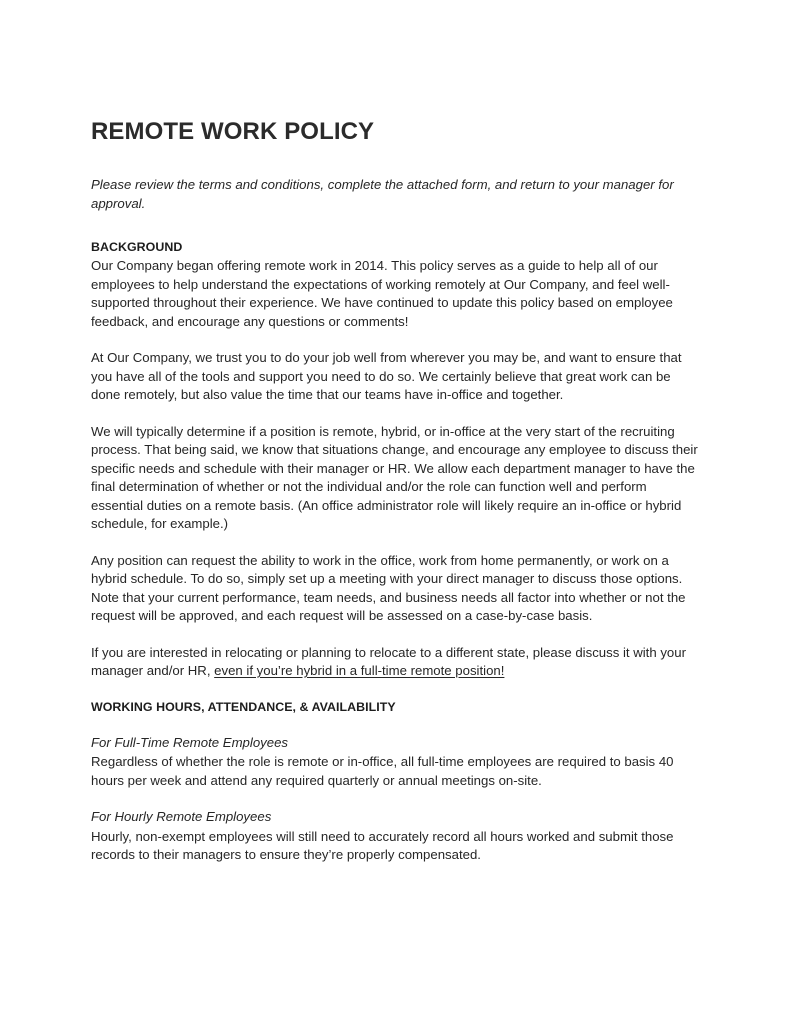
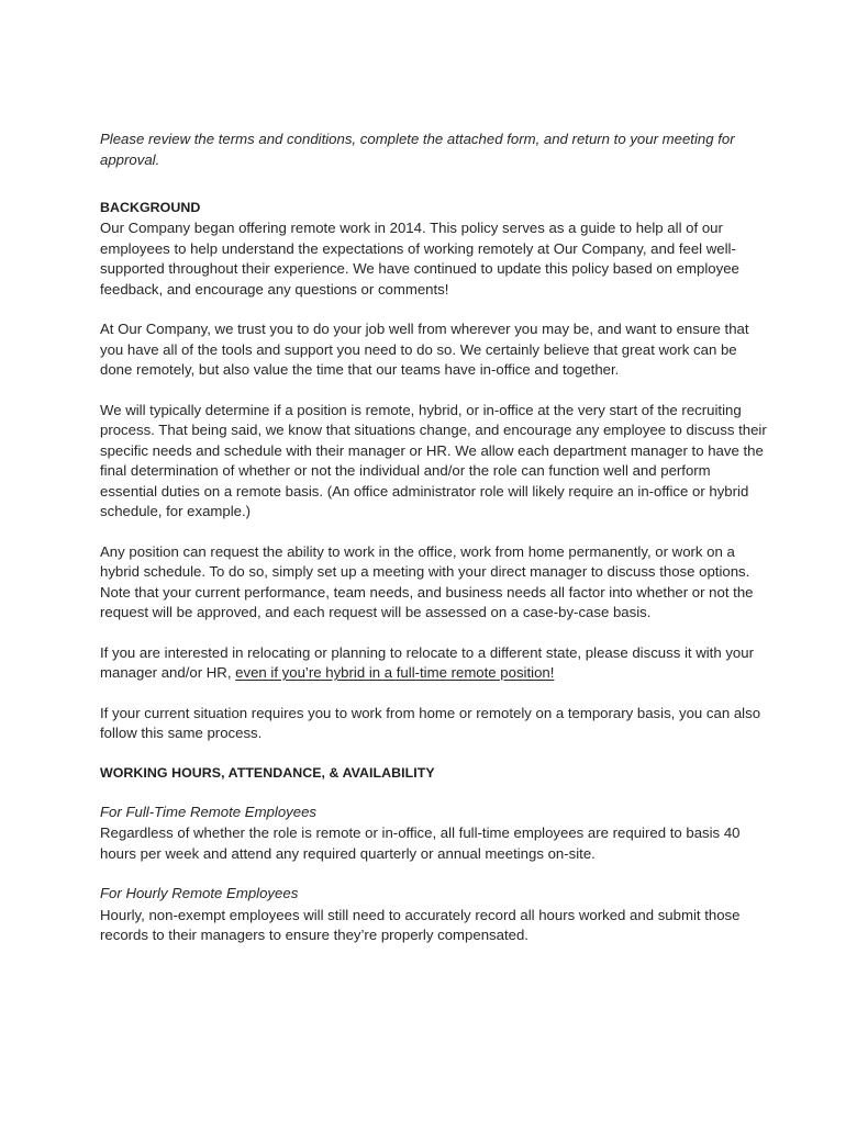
- REMOTE WORK POLICY
- Please review the terms and conditions, complete the attached form, and return to your manager for approval.
+ Please review the terms and conditions, complete the attached form, and return to your meeting for approval.
  BACKGROUND
  Our Company began offering remote work in 2014. This policy serves as a guide to help all of our employees to help understand the expectations of working remotely at Our Company, and feel well-supported throughout their experience. We have continued to update this policy based on employee feedback, and encourage any questions or comments!
  At Our Company, we trust you to do your job well from wherever you may be, and want to ensure that you have all of the tools and support you need to do so. We certainly believe that great work can be done remotely, but also value the time that our teams have in-office and together.
  We will typically determine if a position is remote, hybrid, or in-office at the very start of the recruiting process. That being said, we know that situations change, and encourage any employee to discuss their specific needs and schedule with their manager or HR. We allow each department manager to have the final determination of whether or not the individual and/or the role can function well and perform essential duties on a remote basis. (An office administrator role will likely require an in-office or hybrid schedule, for example.)
  Any position can request the ability to work in the office, work from home permanently, or work on a hybrid schedule. To do so, simply set up a meeting with your direct manager to discuss those options. Note that your current performance, team needs, and business needs all factor into whether or not the request will be approved, and each request will be assessed on a case-by-case basis.
  If you are interested in relocating or planning to relocate to a different state, please discuss it with your manager and/or HR, even if you’re hybrid in a full-time remote position!
+ If your current situation requires you to work from home or remotely on a temporary basis, you can also follow this same process.
  WORKING HOURS, ATTENDANCE, & AVAILABILITY
  For Full-Time Remote Employees
  Regardless of whether the role is remote or in-office, all full-time employees are required to basis 40 hours per week and attend any required quarterly or annual meetings on-site.
  For Hourly Remote Employees
  Hourly, non-exempt employees will still need to accurately record all hours worked and submit those records to their managers to ensure they’re properly compensated.
